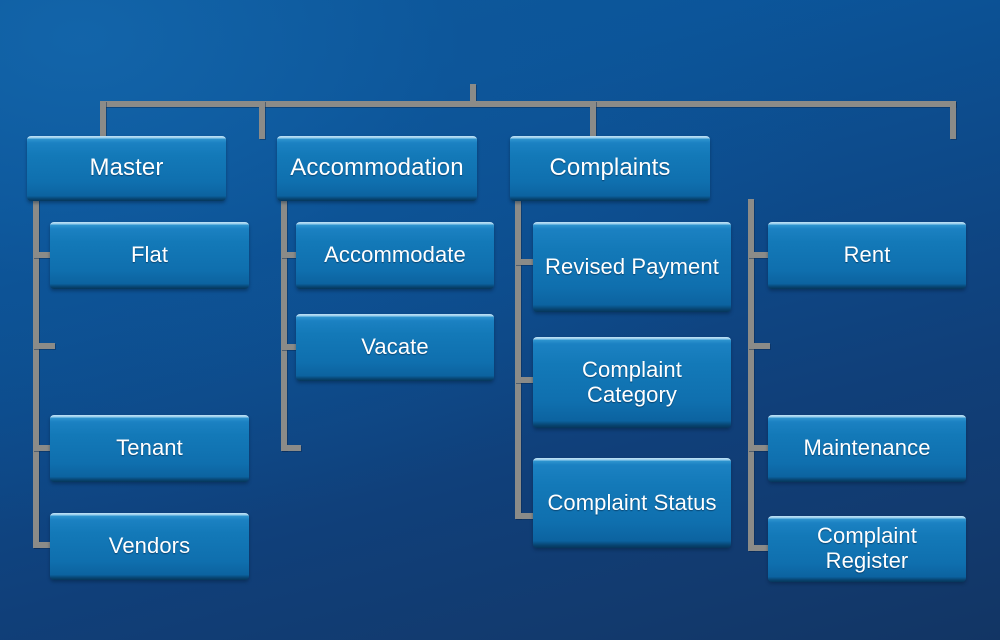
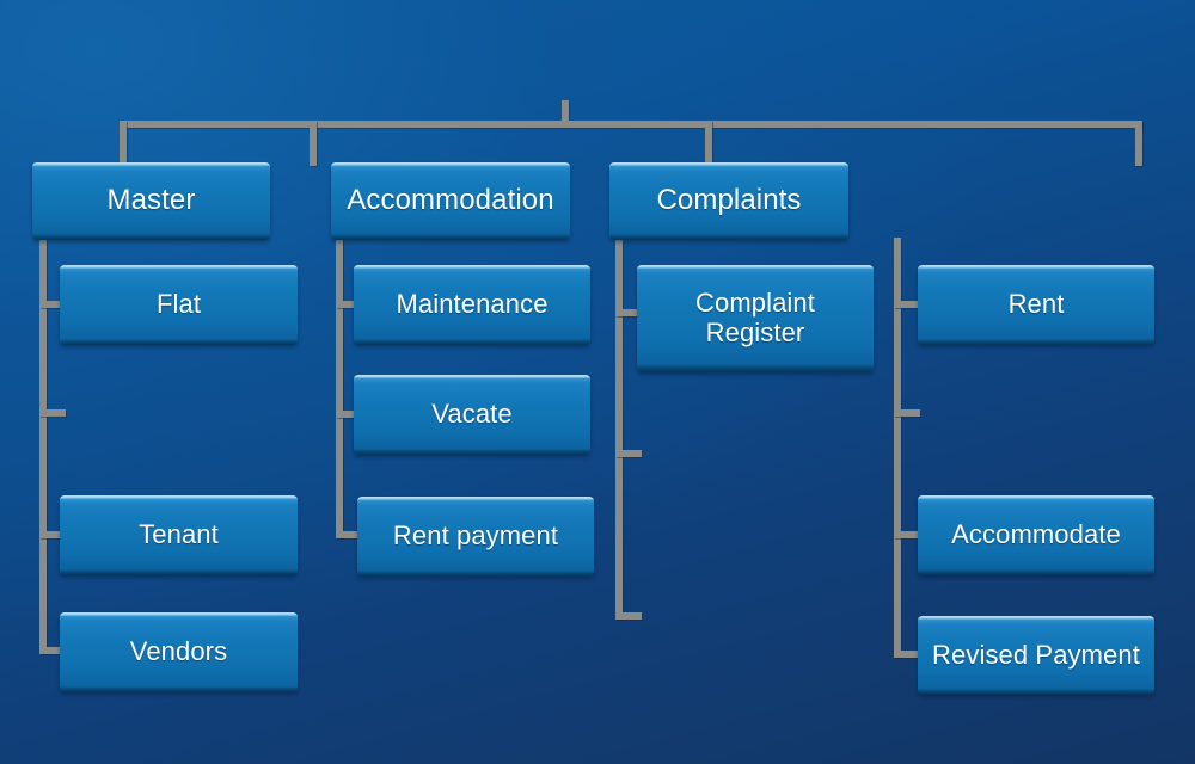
  Master
  Accommodation
  Complaints
  Flat
  Tenant
  Vendors
- Accommodate
+ Maintenance
  Vacate
+ Rent payment
- Revised Payment
+ Complaint Register
- Complaint Category
- Complaint Status
  Rent
- Maintenance
+ Accommodate
- Complaint Register
+ Revised Payment
